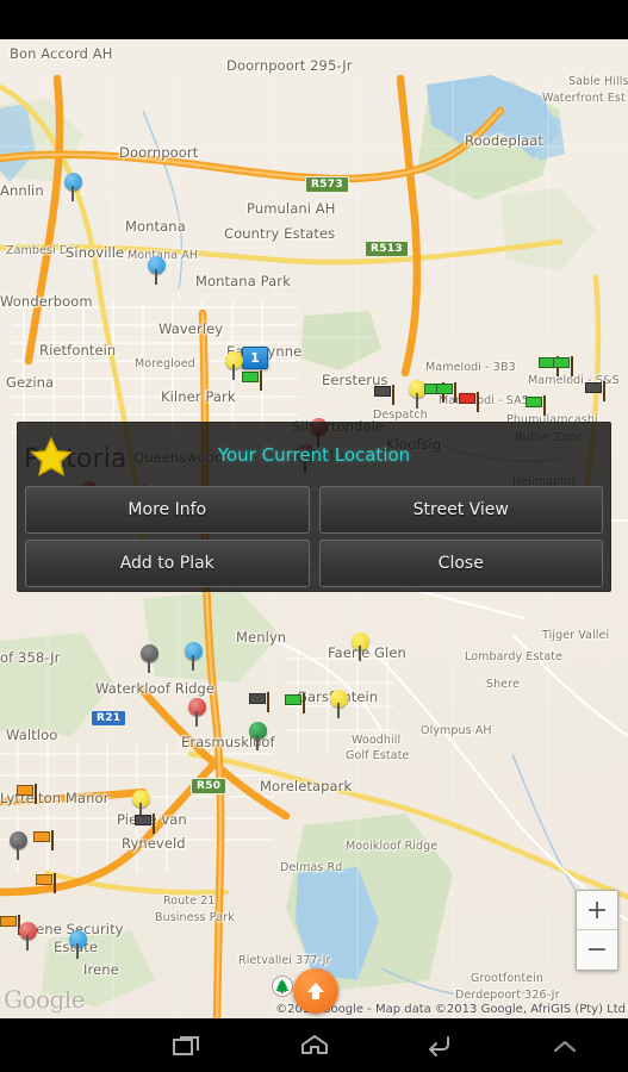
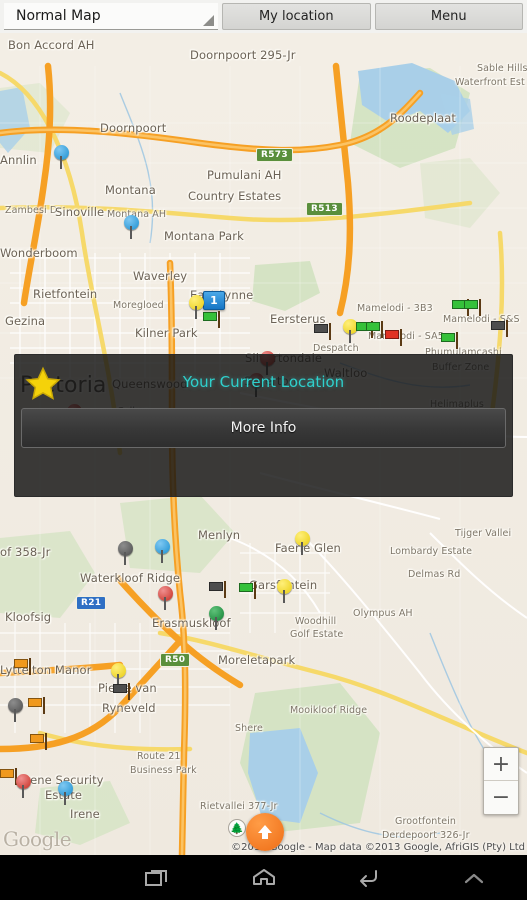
+ Normal Map
+ My location
+ Menu
  Bon Accord AH
  Doornpoort 295-Jr
  Doornpoort
  Annlin
  R573
  Pumulani AH
  Montana
  Country Estates
  R513
  Zambesi Dr
  Sinoville
  Monna AH
  Montana Park
  Roodeplaat
  Sable Hills
  Waterfront Est
  Wonderboom
  Waverley
  Rietfontein
  Moregloed
  Eersterus
  Mamelodi - 3B3
  Mamelodi - S&S
  Gezina
  Kilner Park
  Despatch
  Silrtondale
- Kloofsig
+ Waltloo
  Phumulamcashi
  Buffer Zone
  Queenswood
  Ptoria
  Helimaplus
  Menlyn
  Faere Glen
  Tijger Vallei
  Lombardy Estate
  of 358-Jr
  Waterkloof Ridge
- Shere
+ Delmas Rd
  R21
- Waltloo
+ Kloofsig
  Erasmusklof
  Woodhill
  Golf Estate
  Olympus AH
  Lytteton Manor
  R50
  Moreletapark
  Ryneveld
- Delmas Rd
+ Shere
  Route 21
  Business Park
  ene Security
  Rietvallei 377-Jr
  Irene
  Grootfontein
  Derdepoort 326-Jr
  Mooikloof Ridge
  1
  Google
  ©20oogle - Map data ©2013 Google, AfriGIS (Pty) Ltd
  🌲
  +
  −
  Your Current Location
  More Info
- Street View
- Add to Plak
- Close
